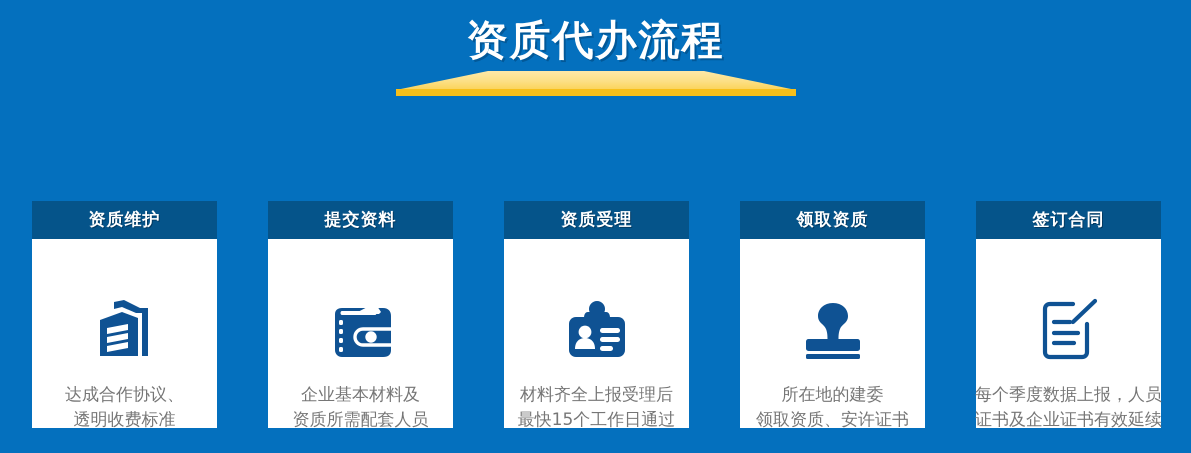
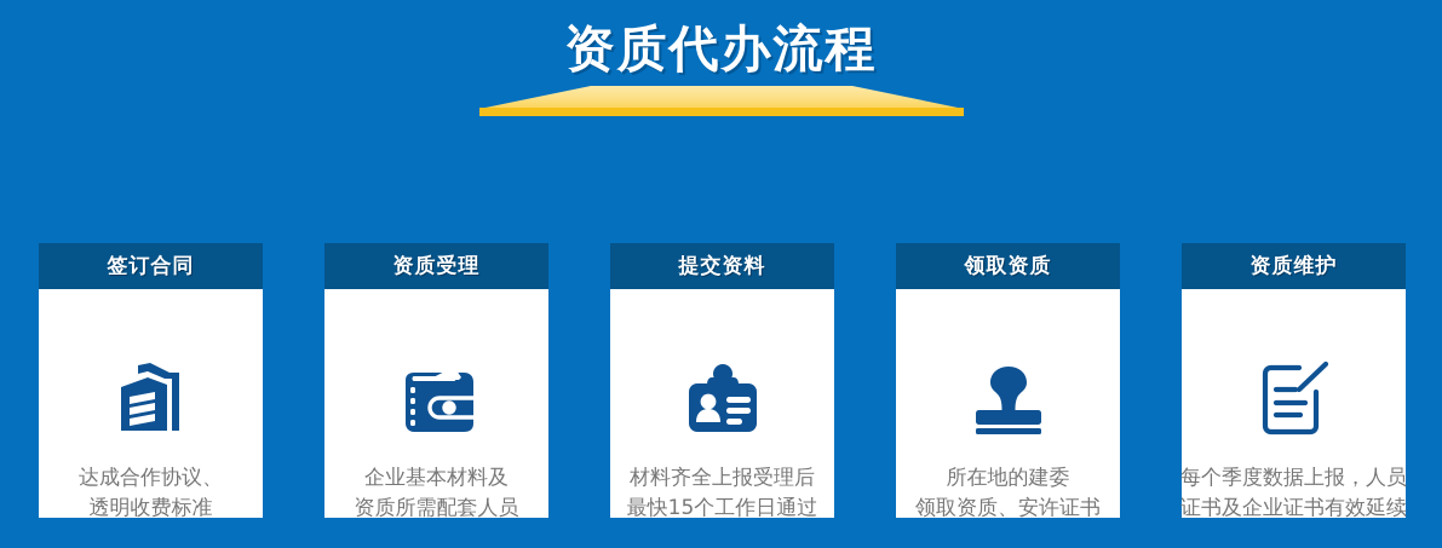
  资质代办流程
- 资质维护
+ 签订合同
  达成合作协议、
  透明收费标准
- 提交资料
+ 资质受理
  企业基本材料及
  资质所需配套人员
- 资质受理
+ 提交资料
  材料齐全上报受理后
  最快15个工作日通过
  领取资质
  所在地的建委
  领取资质、安许证书
- 签订合同
+ 资质维护
  每个季度数据上报，人员
  证书及企业证书有效延续
